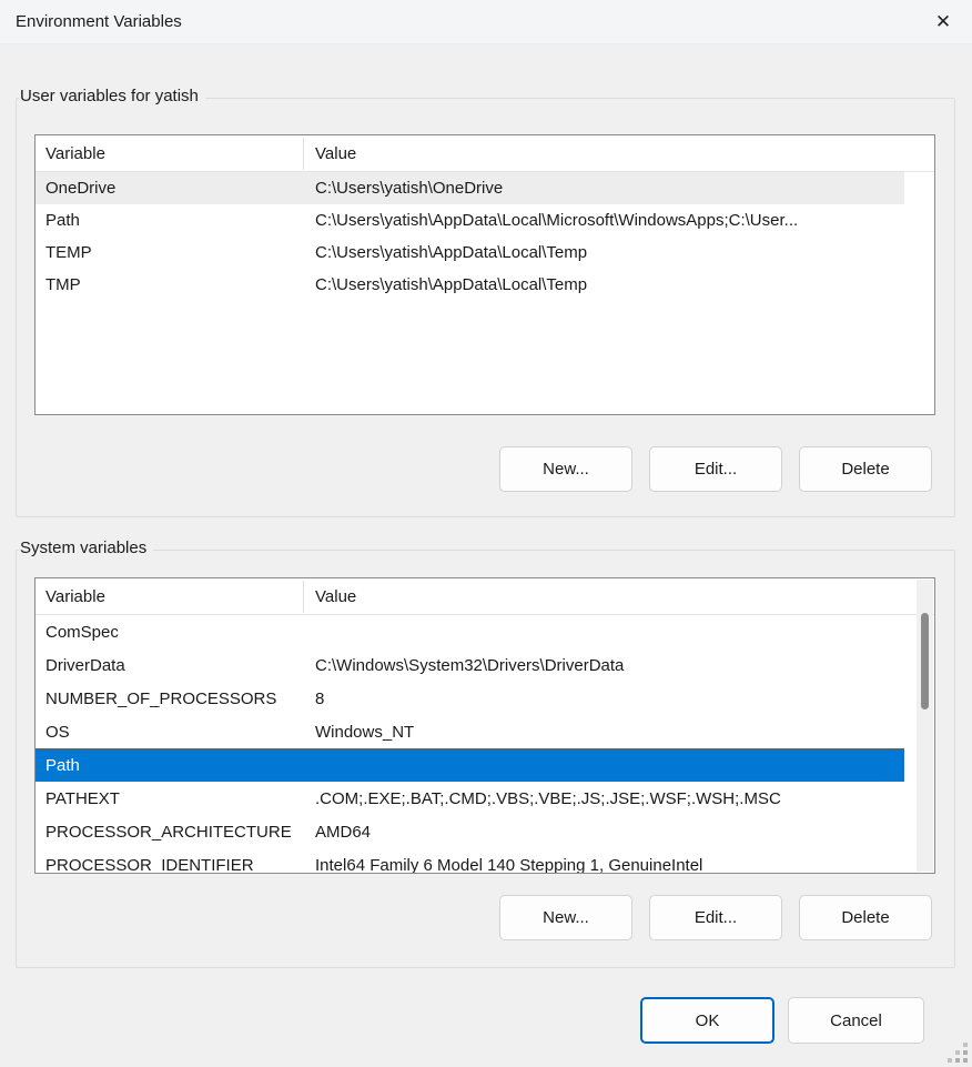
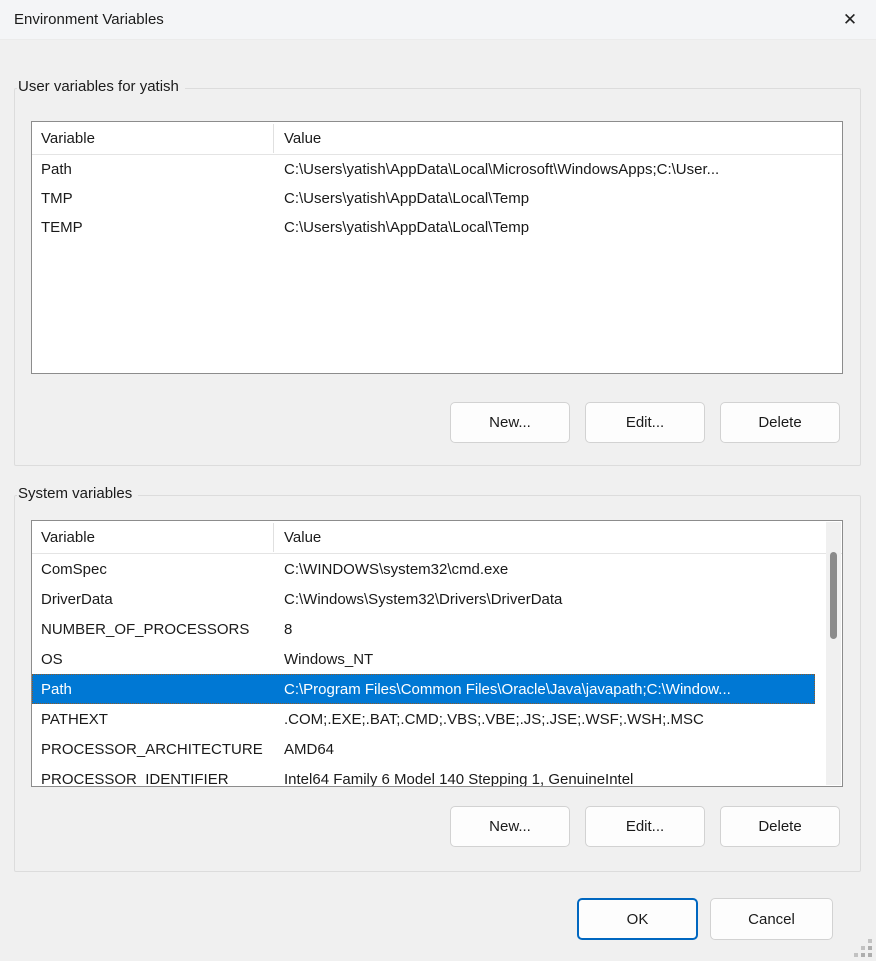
  Environment Variables
  ✕
  User variables for yatish
  Variable
  Value
- OneDrive
- C:\Users\yatish\OneDrive
  Path
  C:\Users\yatish\AppData\Local\Microsoft\WindowsApps;C:\User...
- TEMP
+ TMP
  C:\Users\yatish\AppData\Local\Temp
- TMP
+ TEMP
  C:\Users\yatish\AppData\Local\Temp
  New...
  Edit...
  Delete
  System variables
  Variable
  Value
  ComSpec
+ C:\WINDOWS\system32\cmd.exe
  DriverData
  C:\Windows\System32\Drivers\DriverData
  NUMBER_OF_PROCESSORS
  8
  OS
  Windows_NT
  Path
+ C:\Program Files\Common Files\Oracle\Java\javapath;C:\Window...
  PATHEXT
  .COM;.EXE;.BAT;.CMD;.VBS;.VBE;.JS;.JSE;.WSF;.WSH;.MSC
  PROCESSOR_ARCHITECTURE
  AMD64
  PROCESSOR_IDENTIFIER
  Intel64 Family 6 Model 140 Stepping 1, GenuineIntel
  New...
  Edit...
  Delete
  OK
  Cancel
